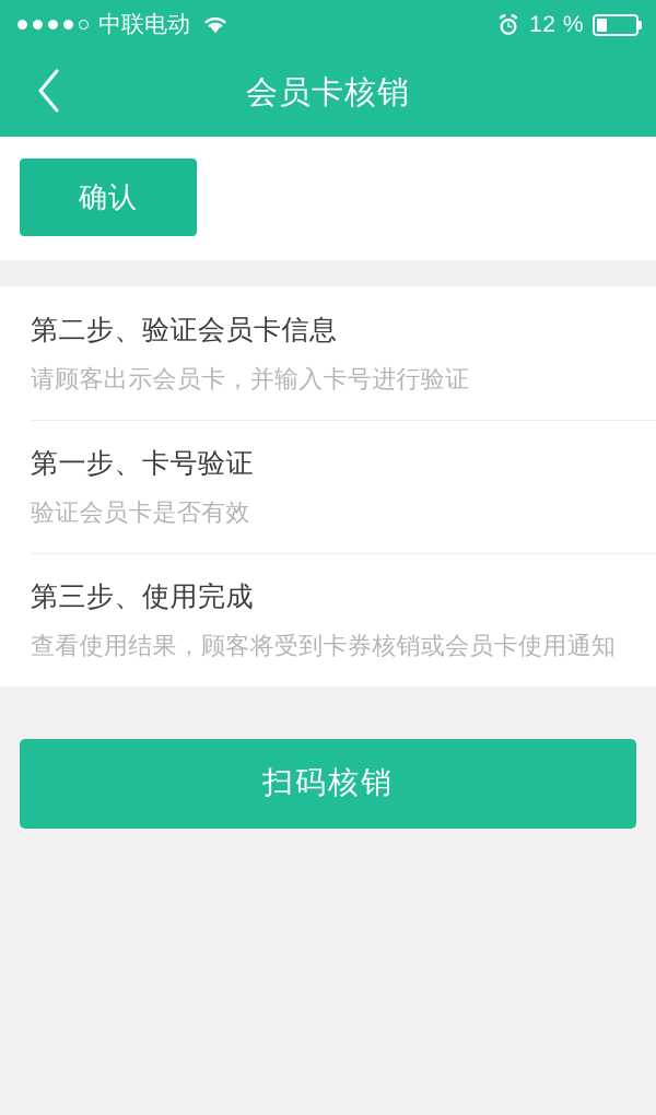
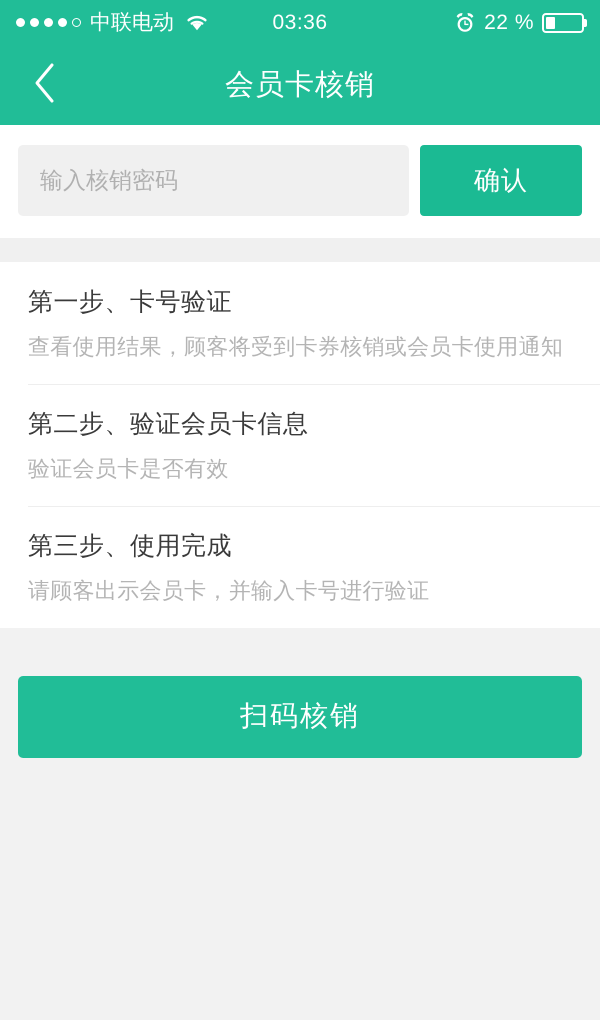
  中联电动
+ 03:36
- 12 %
+ 22 %
  会员卡核销
+ 输入核销密码
  确认
- 第二步、验证会员卡信息
+ 第一步、卡号验证
- 请顾客出示会员卡，并输入卡号进行验证
+ 查看使用结果，顾客将受到卡券核销或会员卡使用通知
- 第一步、卡号验证
+ 第二步、验证会员卡信息
  验证会员卡是否有效
  第三步、使用完成
- 查看使用结果，顾客将受到卡券核销或会员卡使用通知
+ 请顾客出示会员卡，并输入卡号进行验证
  扫码核销
